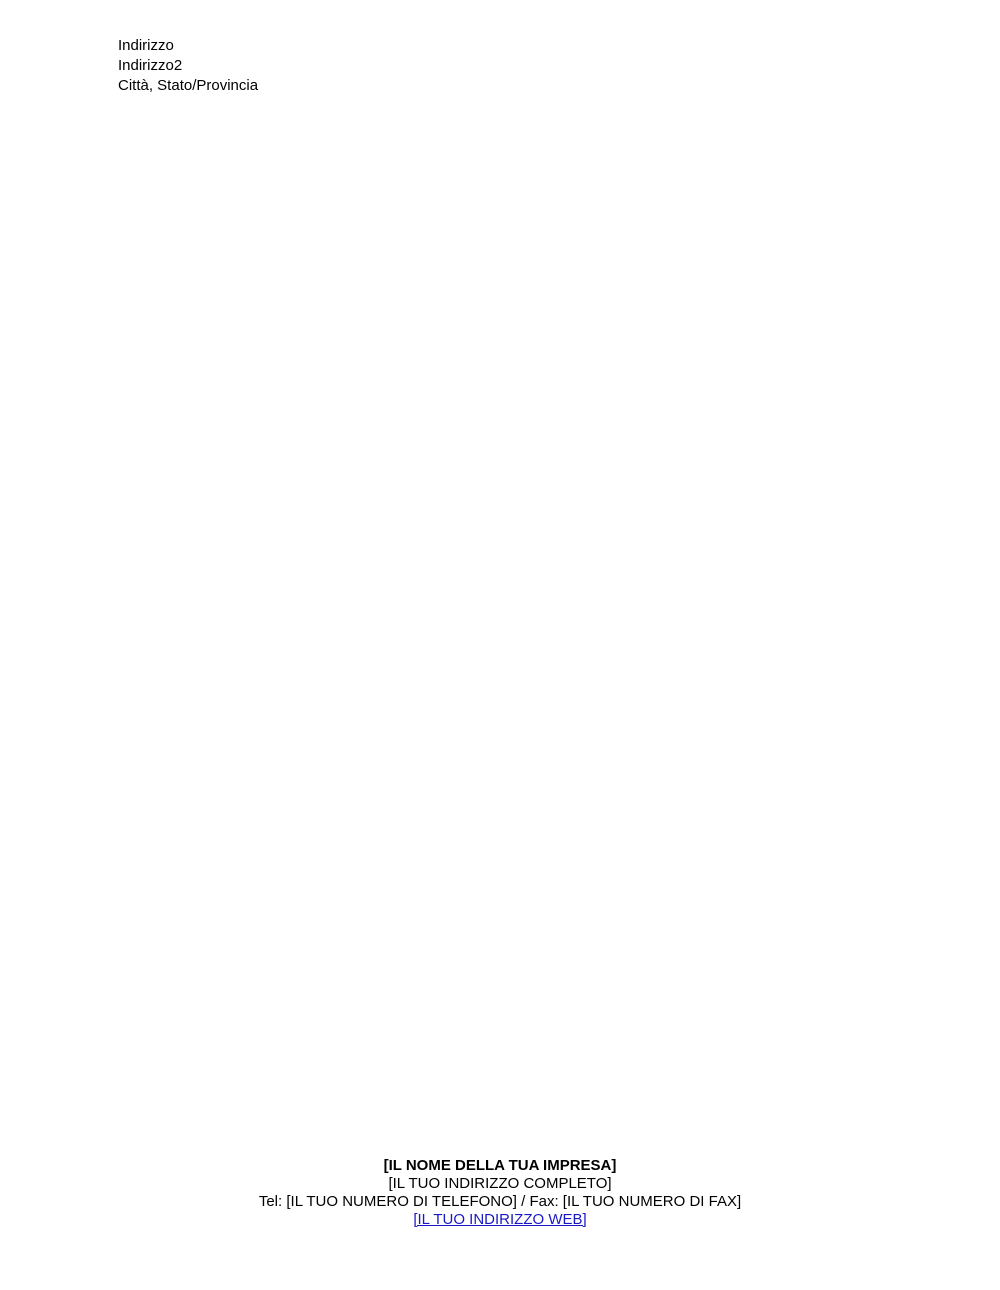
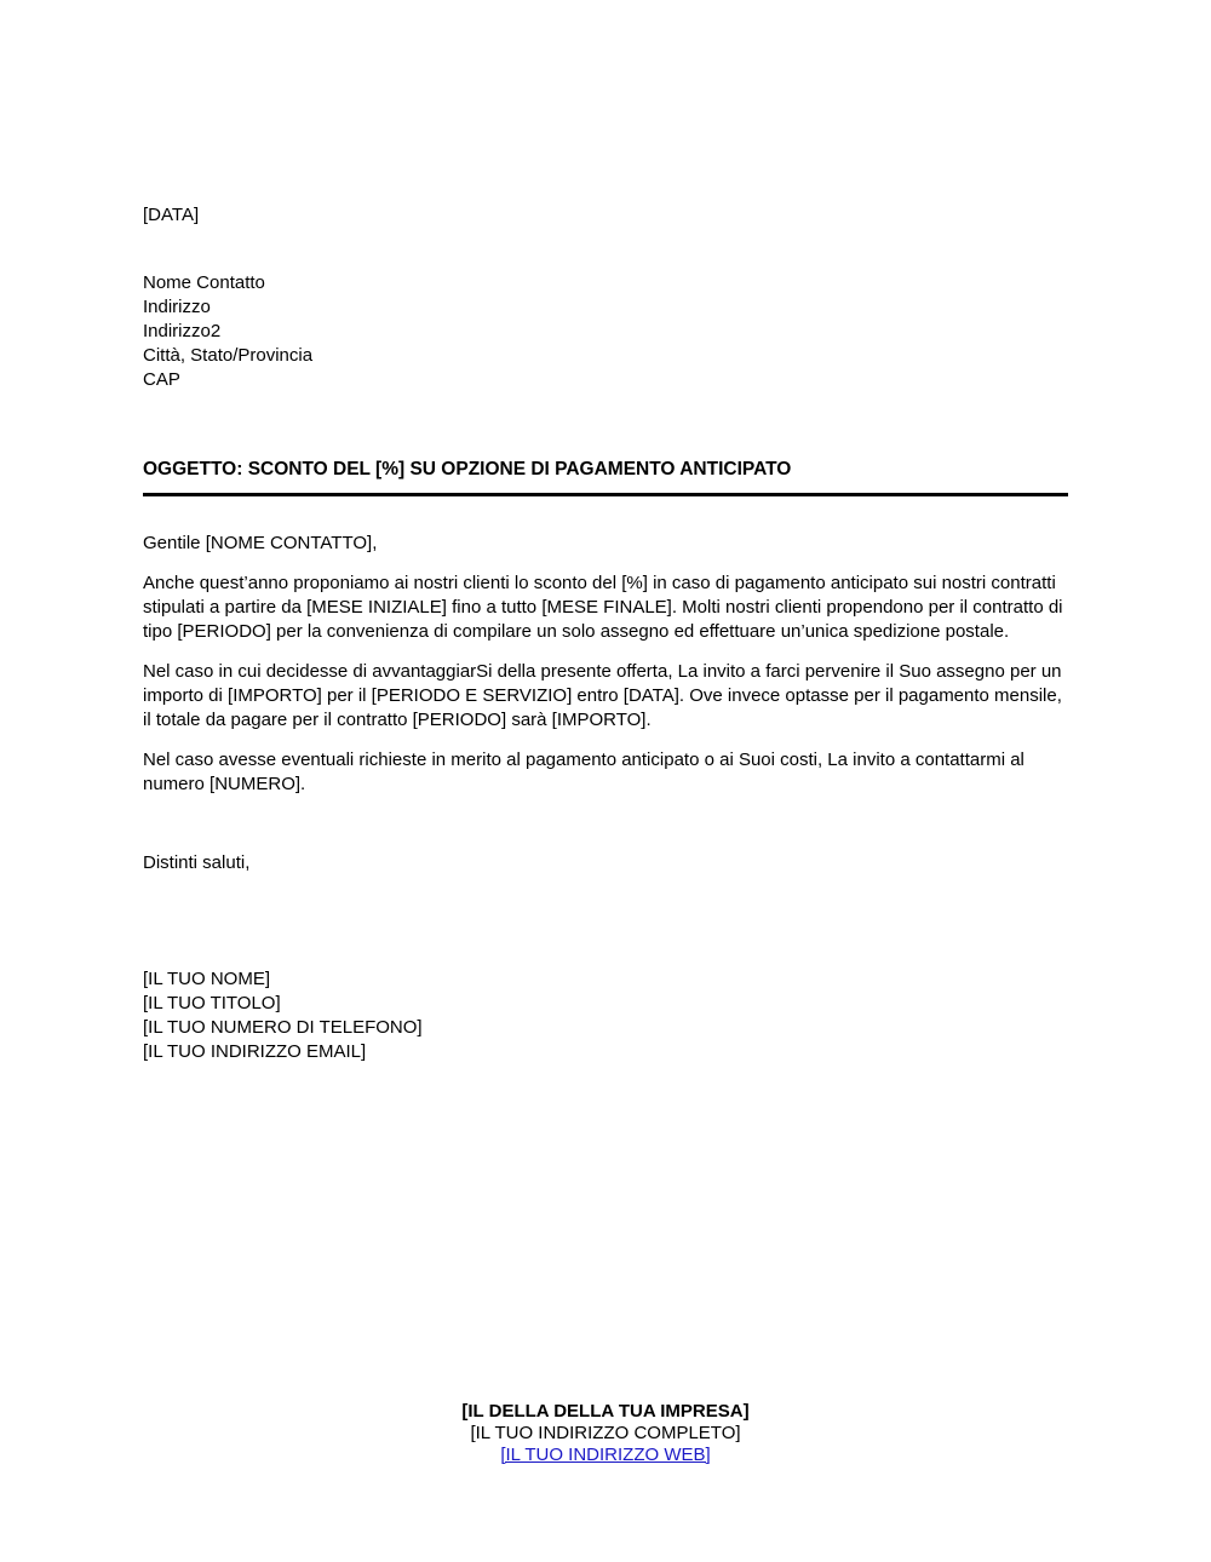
+ [DATA]
+ Nome Contatto
  Indirizzo
  Indirizzo2
  Città, Stato/Provincia
+ CAP
+ OGGETTO: SCONTO DEL [%] SU OPZIONE DI PAGAMENTO ANTICIPATO
+ Gentile [NOME CONTATTO],
+ Anche quest’anno proponiamo ai nostri clienti lo sconto del [%] in caso di pagamento anticipato sui nostri contratti stipulati a partire da [MESE INIZIALE] fino a tutto [MESE FINALE]. Molti nostri clienti propendono per il contratto di tipo [PERIODO] per la convenienza di compilare un solo assegno ed effettuare un’unica spedizione postale.
+ Nel caso in cui decidesse di avvantaggiarSi della presente offerta, La invito a farci pervenire il Suo assegno per un importo di [IMPORTO] per il [PERIODO E SERVIZIO] entro [DATA]. Ove invece optasse per il pagamento mensile, il totale da pagare per il contratto [PERIODO] sarà [IMPORTO].
+ Nel caso avesse eventuali richieste in merito al pagamento anticipato o ai Suoi costi, La invito a contattarmi al numero [NUMERO].
+ Distinti saluti,
+ [IL TUO NOME]
+ [IL TUO TITOLO]
+ [IL TUO NUMERO DI TELEFONO]
+ [IL TUO INDIRIZZO EMAIL]
- [IL NOME DELLA TUA IMPRESA]
+ [IL DELLA DELLA TUA IMPRESA]
  [IL TUO INDIRIZZO COMPLETO]
- Tel: [IL TUO NUMERO DI TELEFONO] / Fax: [IL TUO NUMERO DI FAX]
  [IL TUO INDIRIZZO WEB]
